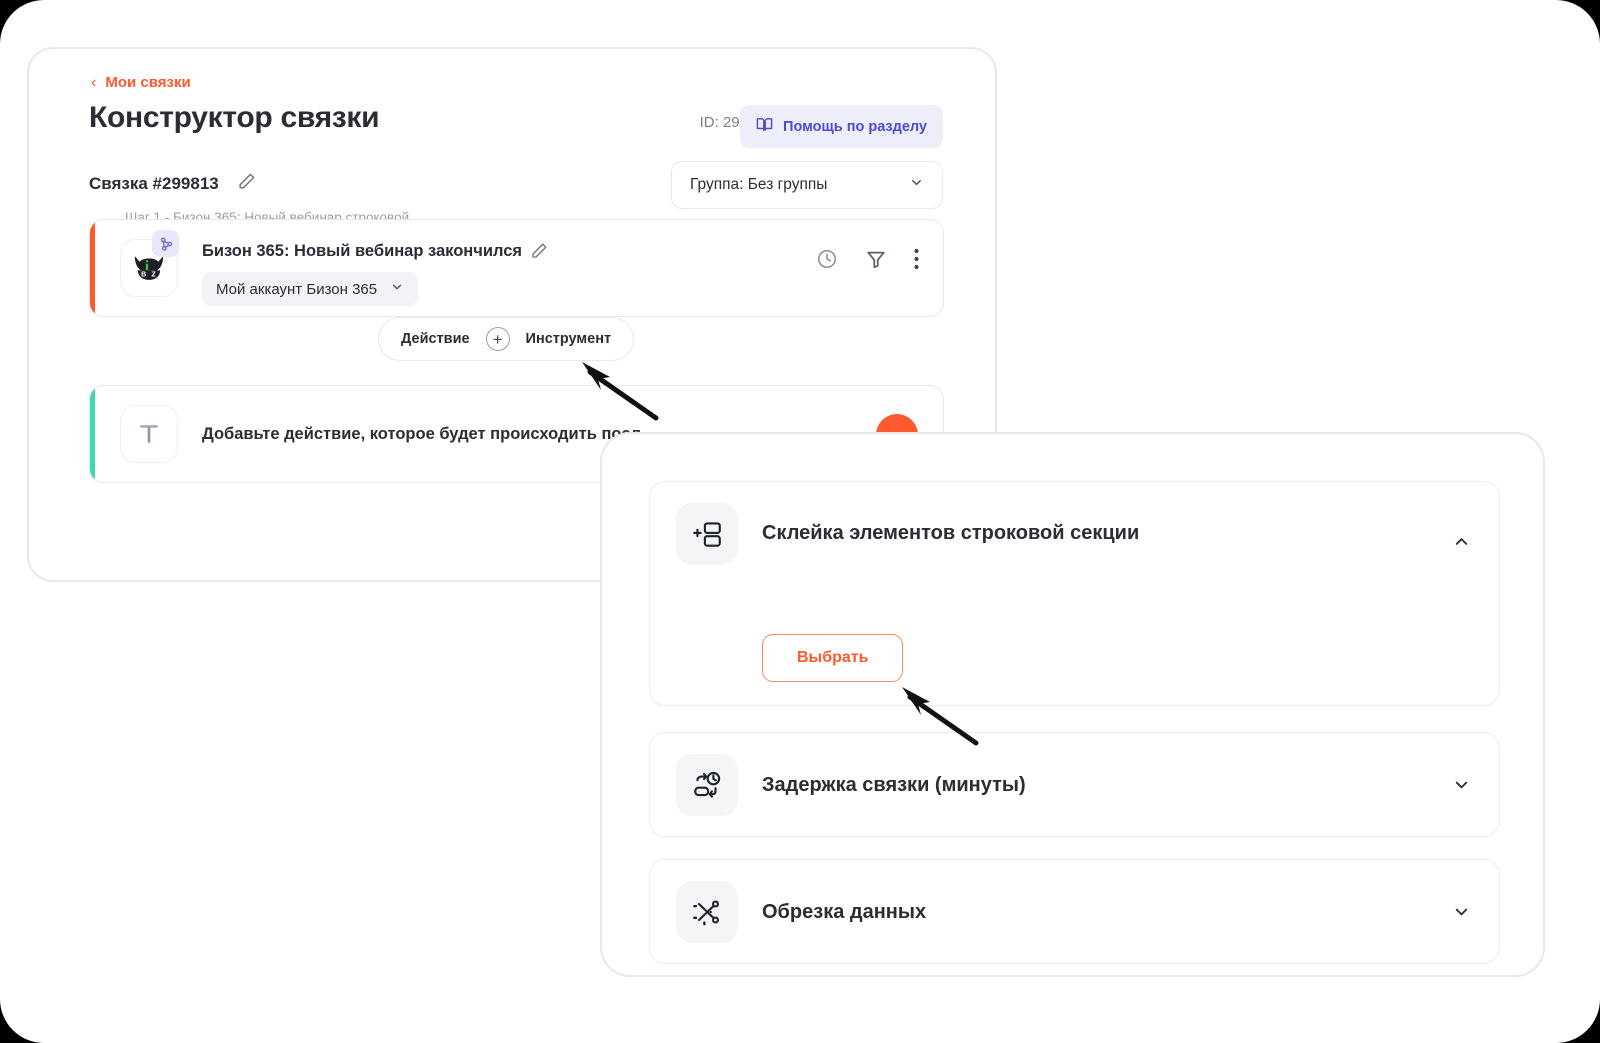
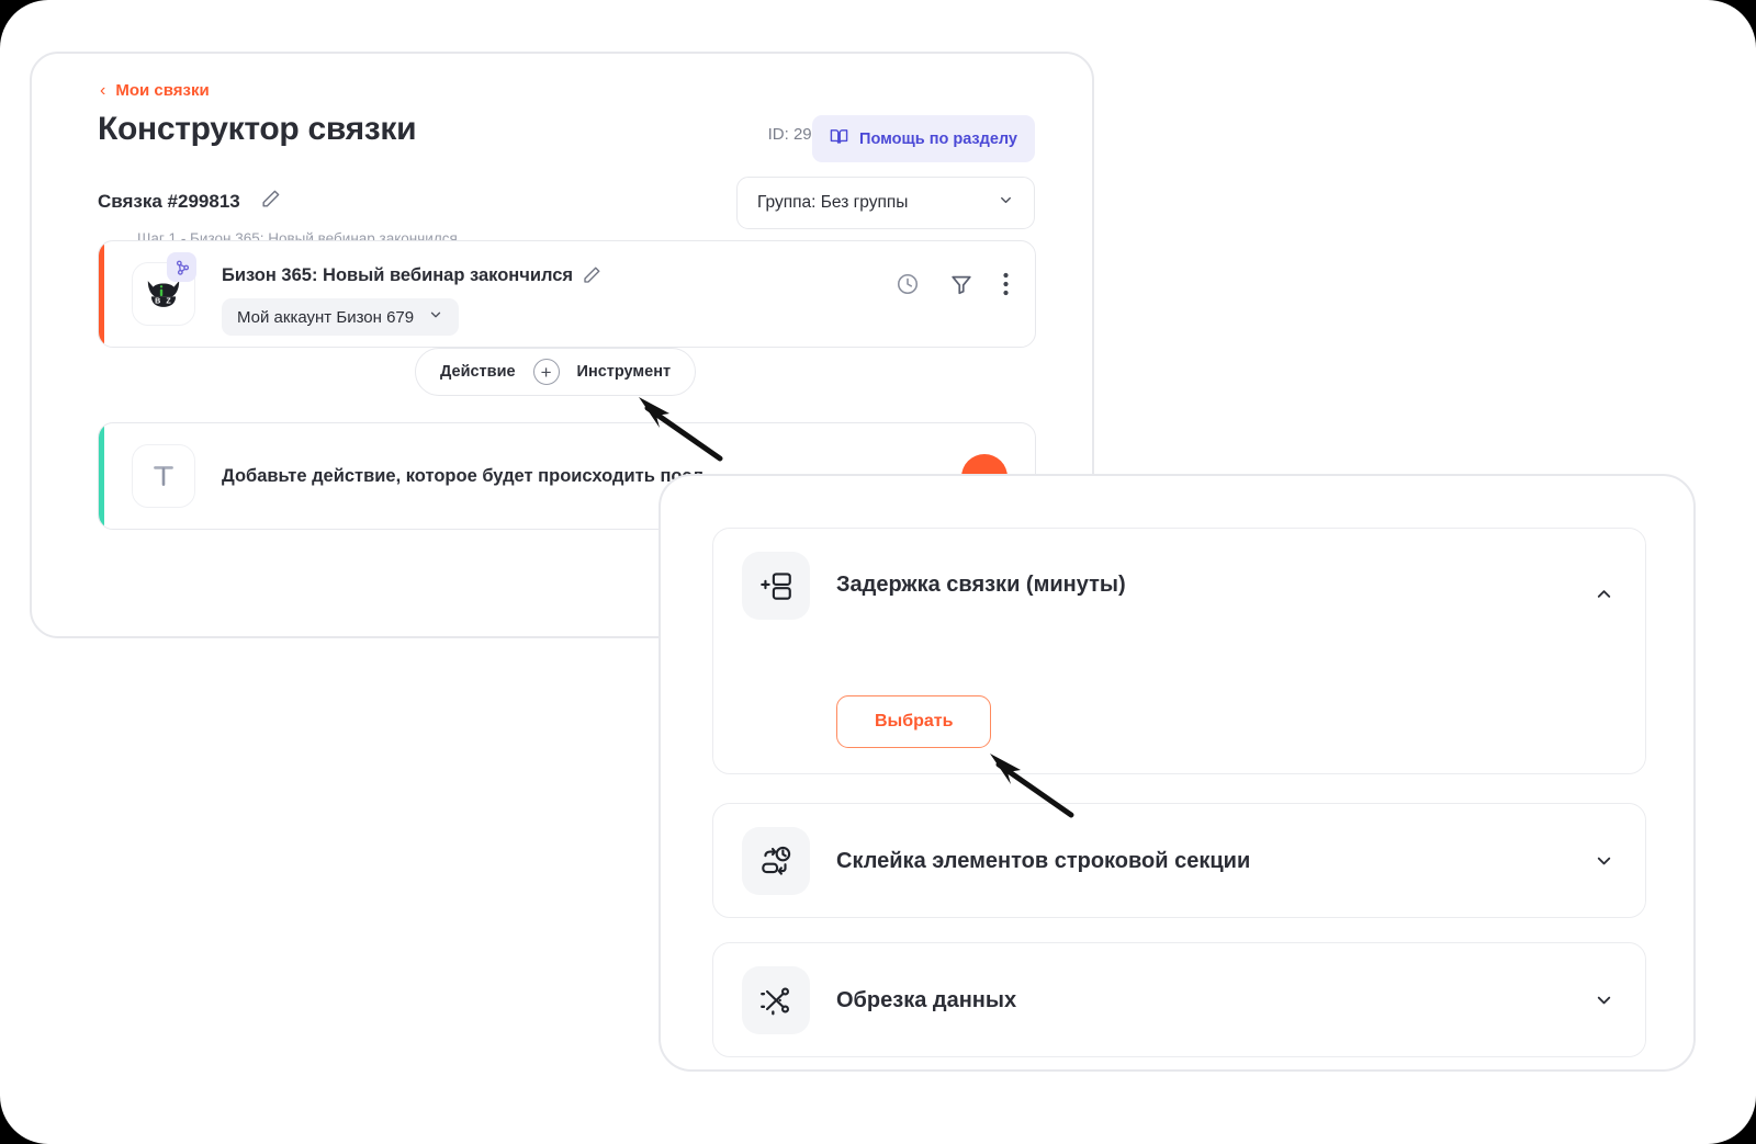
  ‹
  Мои связки
  Конструктор связки
  Помощь по разделу
  Связка #299813
  Группа: Без группы
- Шаг 1 - Бизон 365: Новый вебинар строковой
+ Шаг 1 - Бизон 365: Новый вебинар закончился
  B
  Z
  Бизон 365: Новый вебинар закончился
- Мой аккаунт Бизон 365
+ Мой аккаунт Бизон 679
  Действие
  +
  Инструмент
  Добавьте действие, которое будет происходить п
- Склейка элементов строковой секции
+ Задержка связки (минуты)
  Выбрать
- Задержка связки (минуты)
+ Склейка элементов строковой секции
  Обрезка данных
